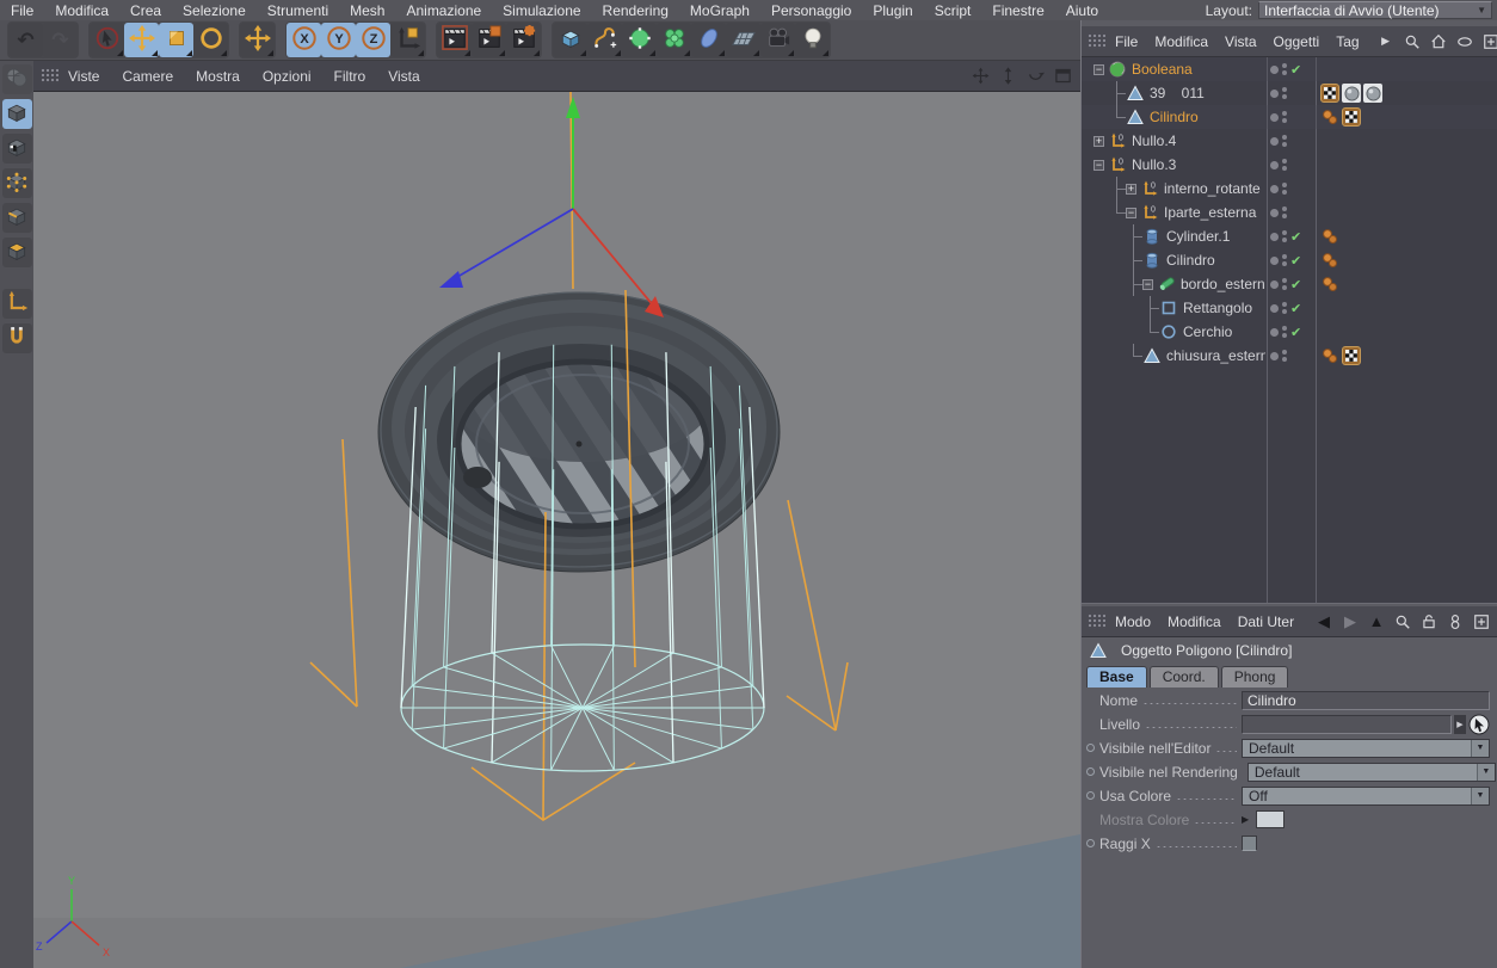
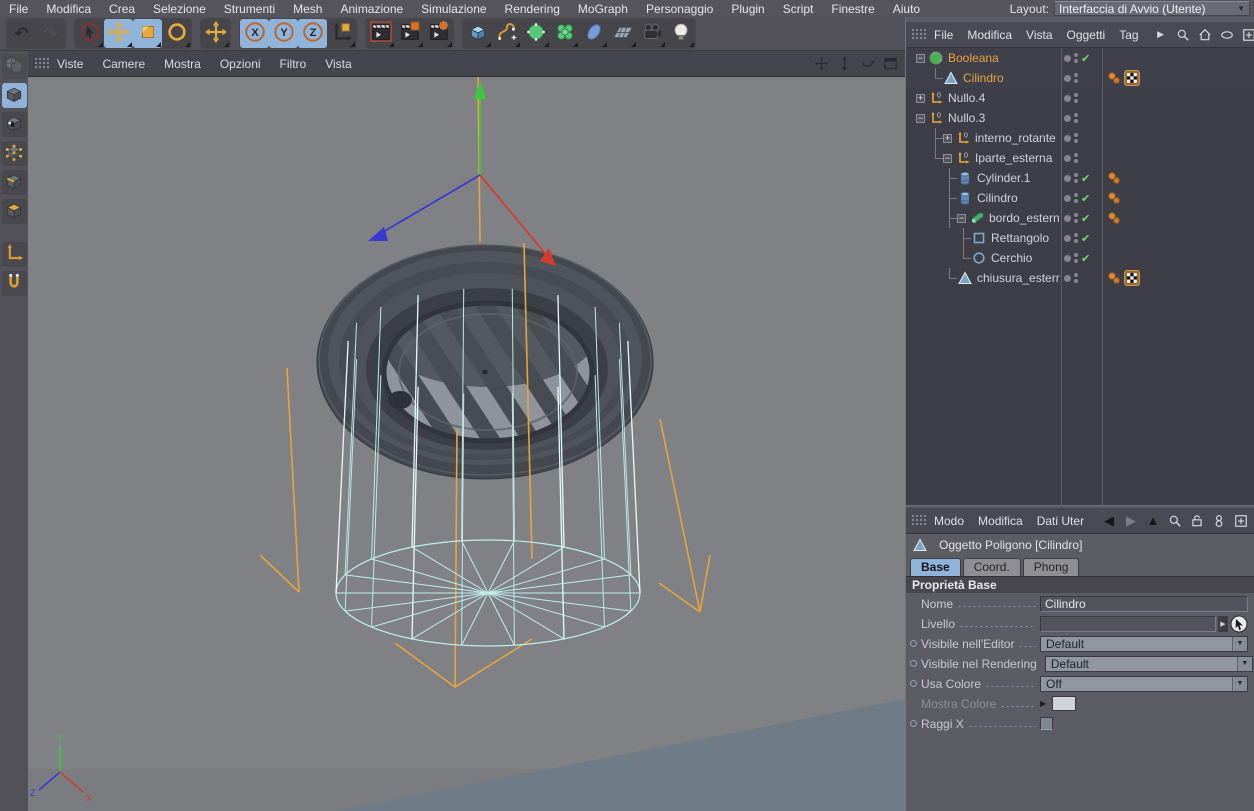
  File
  Modifica
  Crea
  Selezione
  Strumenti
  Mesh
  Animazione
  Simulazione
  Rendering
  MoGraph
  Personaggio
  Plugin
  Script
  Finestre
  Aiuto
  Layout:
  Interfaccia di Avvio (Utente)
  ▼
  ↶
  X
  Y
  Z
  Viste
  Camere
  Mostra
  Opzioni
  Filtro
  Vista
  Y
  Z
  X
  File
  Modifica
  Vista
  Oggetti
  Tag
  ▶
  −
  Booleana
  ✔
- 39 011
  Cilindro
  +
  Nullo.4
  −
  Nullo.3
  +
  interno_rotante
  −
  Iparte_esterna
  Cylinder.1
  ✔
  Cilindro
  ✔
  −
  bordo_estern
  ✔
  Rettangolo
  ✔
  Cerchio
  ✔
  chiusura_estern
  Modo
  Modifica
  Dati Uter
  ◀
  ▶
  ▲
  Oggetto Poligono [Cilindro]
  Base
  Coord.
  Phong
+ Proprietà Base
  Nome
  Cilindro
  Livello
  Visibile nell'Editor
  Default
  Visibile nel Rendering
  Default
  Usa Colore
  Off
  Mostra Colore
  ▶
  Raggi X
